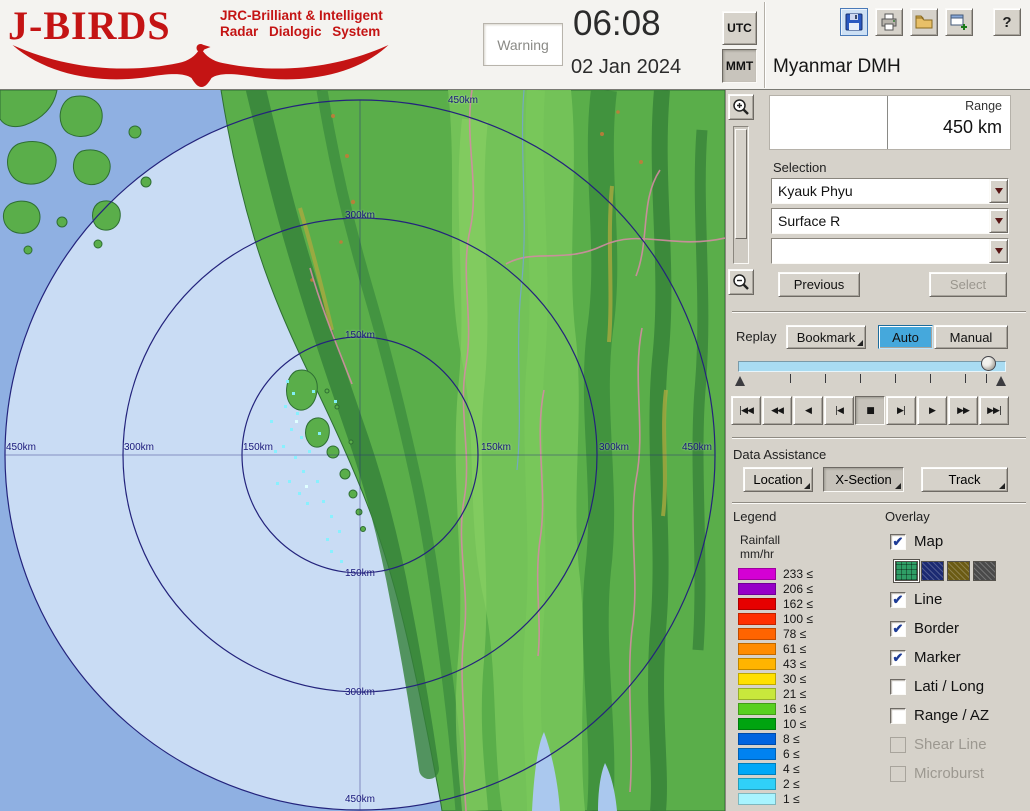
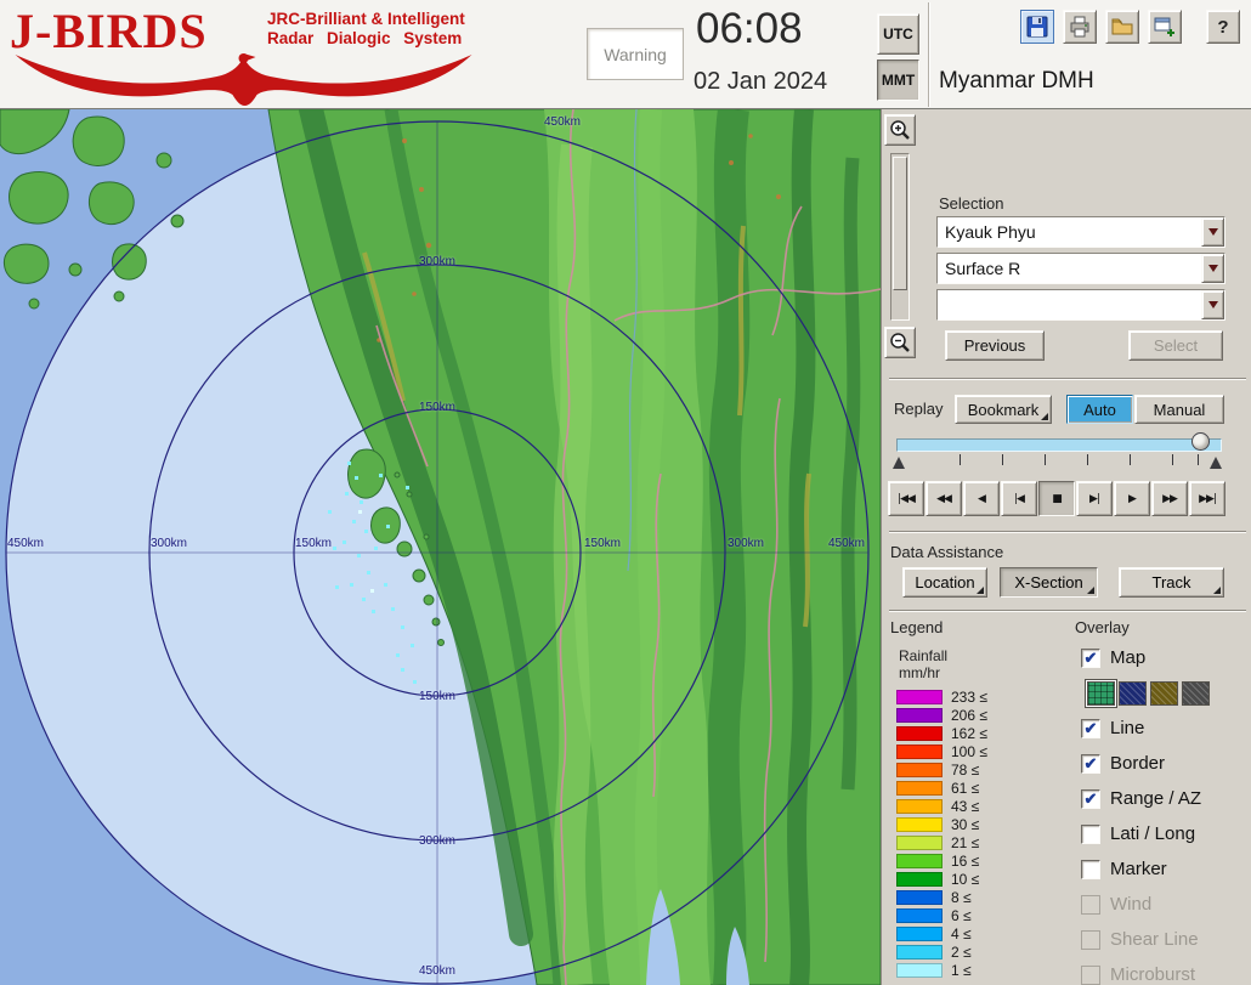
  J-BIRDS
  JRC-Brilliant & Intelligent
  Radar Dialogic System
  Warning
  06:08
  02 Jan 2024
  UTC
  MMT
  ?
  Myanmar DMH
  450km
  300km
  150km
  150km
  300km
  450km
  450km
  300km
  150km
  150km
  300km
  450km
- Range
- 450 km
  Selection
  Kyauk Phyu
  Surface R
  Previous
  Select
  Replay
  Bookmark
  Auto
  Manual
  |◀◀
  ◀◀
  ◀
  |◀
  ■
  ▶|
  ▶
  ▶▶
  ▶▶|
  Data Assistance
  Location
  X-Section
  Track
  Legend
  Overlay
  Rainfall
  mm/hr
  233 ≤
  206 ≤
  162 ≤
  100 ≤
  78 ≤
  61 ≤
  43 ≤
  30 ≤
  21 ≤
  16 ≤
  10 ≤
  8 ≤
  6 ≤
  4 ≤
  2 ≤
  1 ≤
  ✔
  Map
  ✔
  Line
  ✔
  Border
  ✔
- Marker
+ Range / AZ
  Lati / Long
- Range / AZ
+ Marker
+ Wind
  Shear Line
  Microburst
